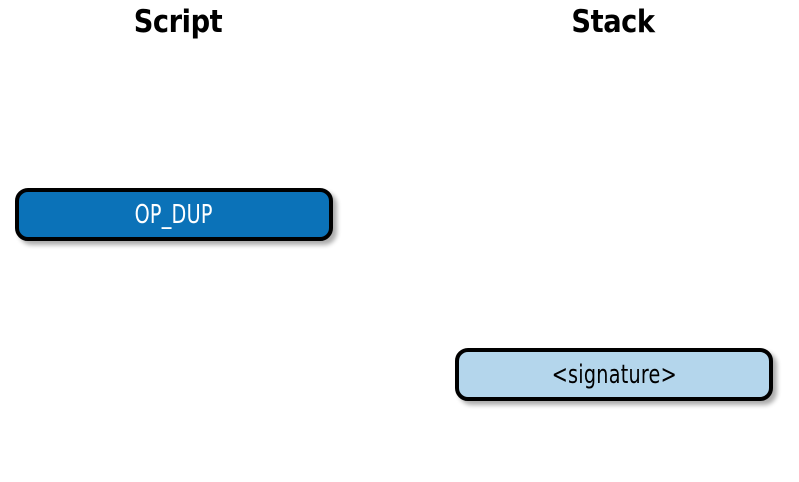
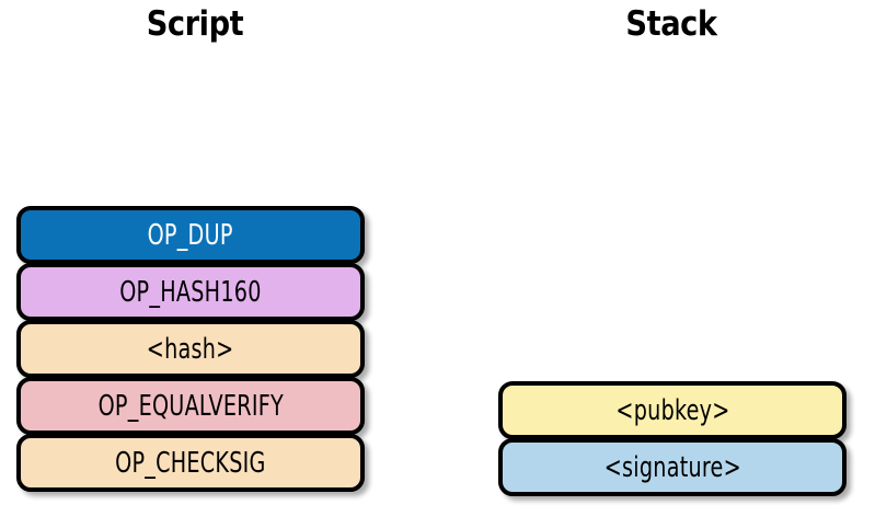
  Script
  Stack
  OP_DUP
+ OP_HASH160
+ <hash>
+ OP_EQUALVERIFY
+ OP_CHECKSIG
+ <pubkey>
  <signature>
